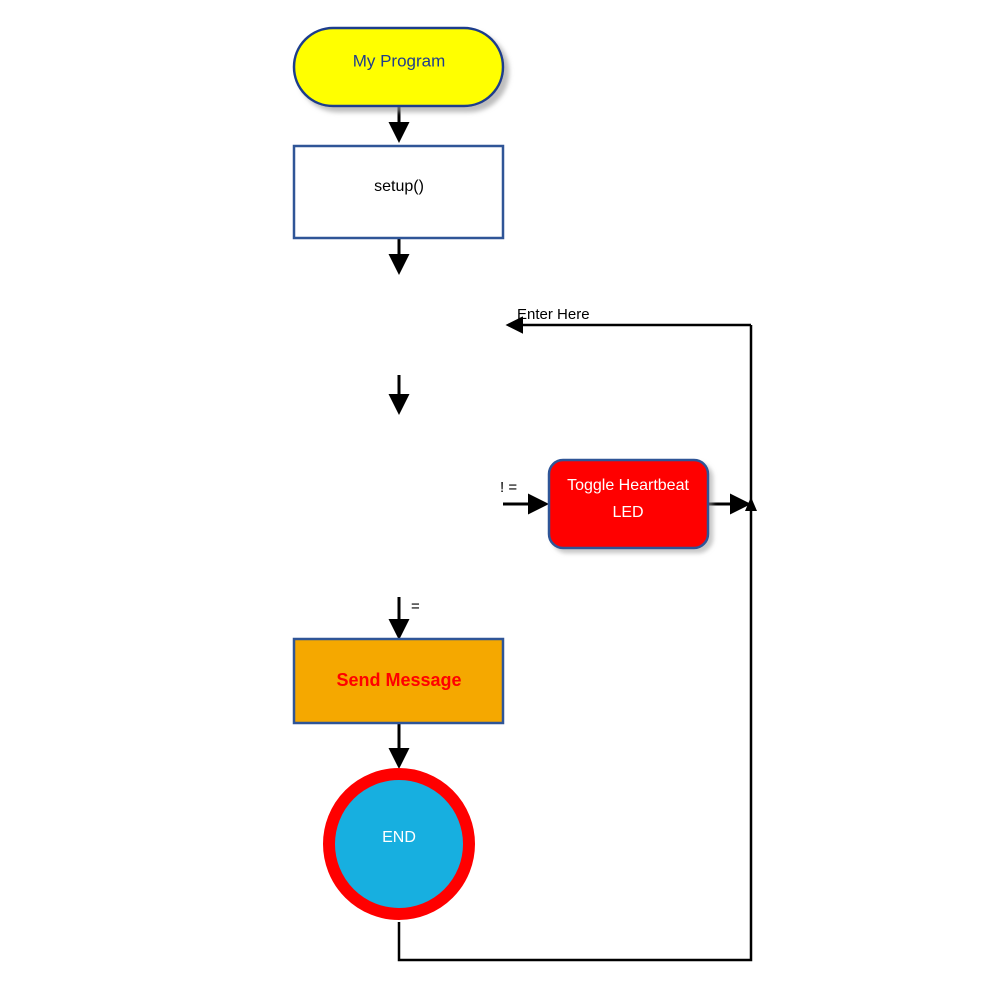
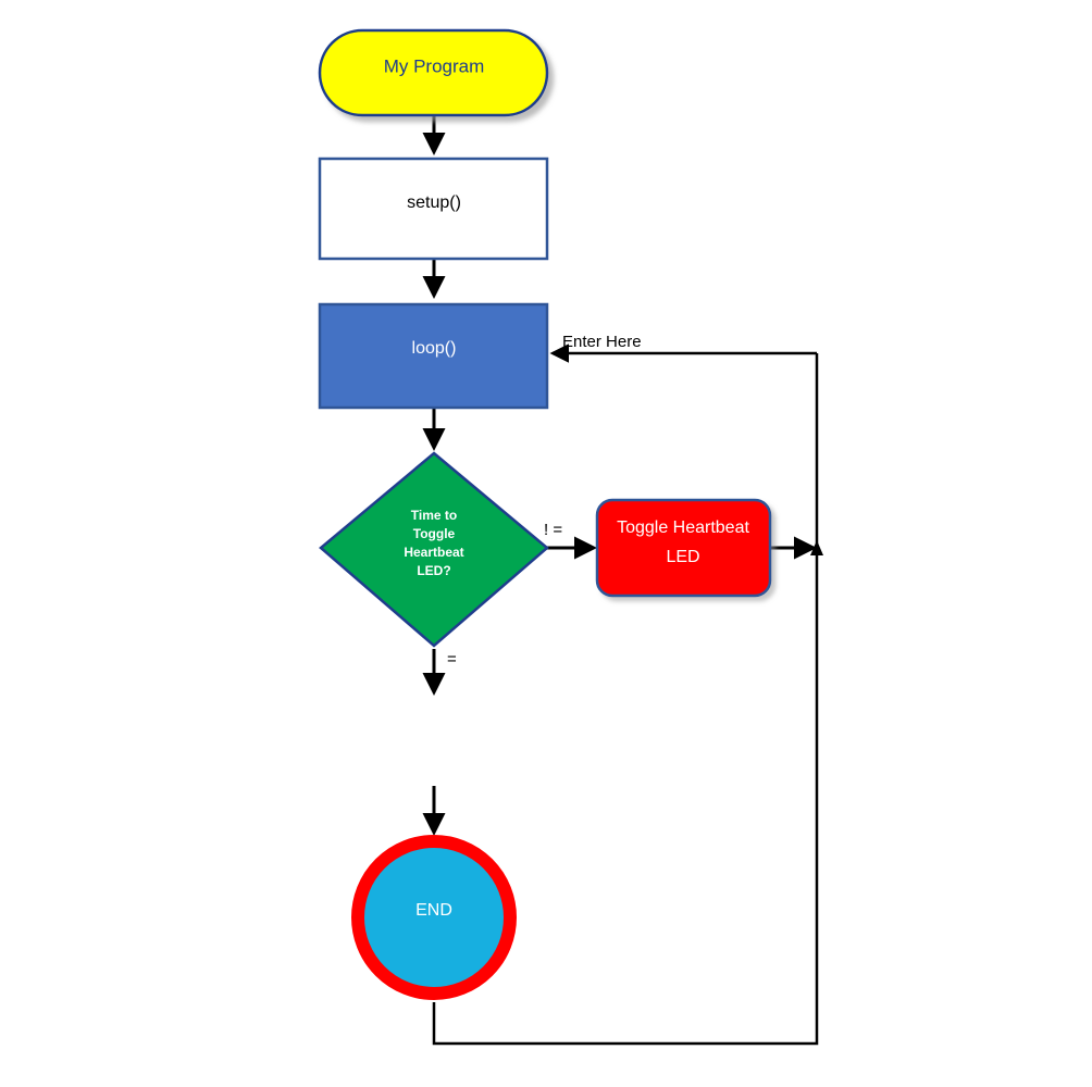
  My Program
  setup()
+ loop()
+ Time to
+ Toggle
+ Heartbeat
+ LED?
  Toggle Heartbeat
  LED
- Send Message
  END
  Enter Here
  ! =
  =
